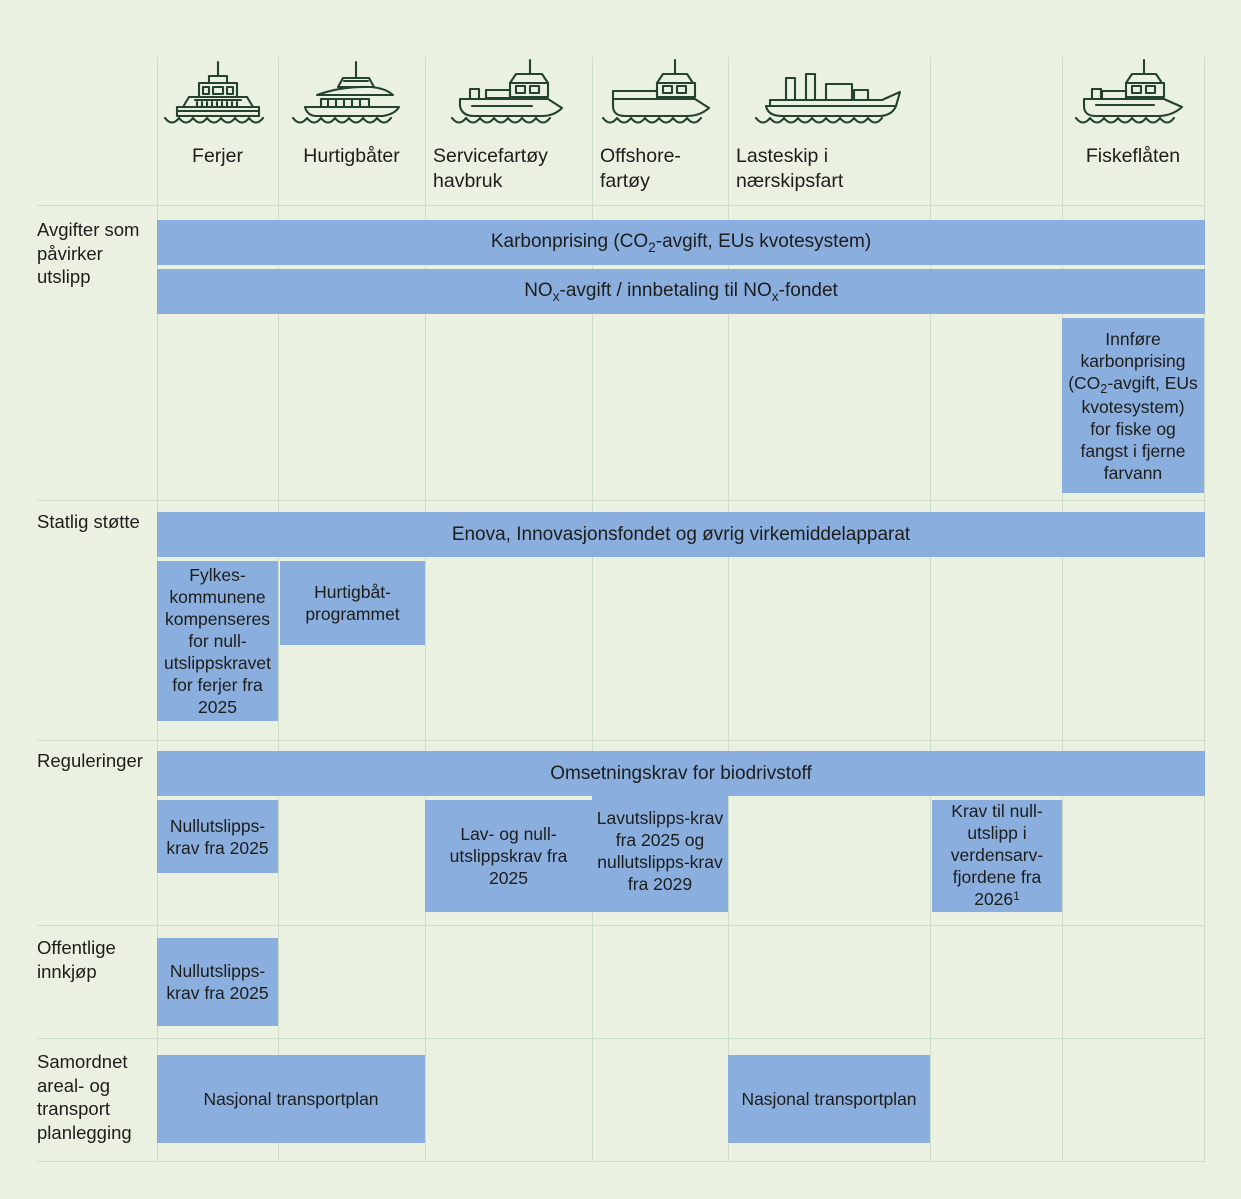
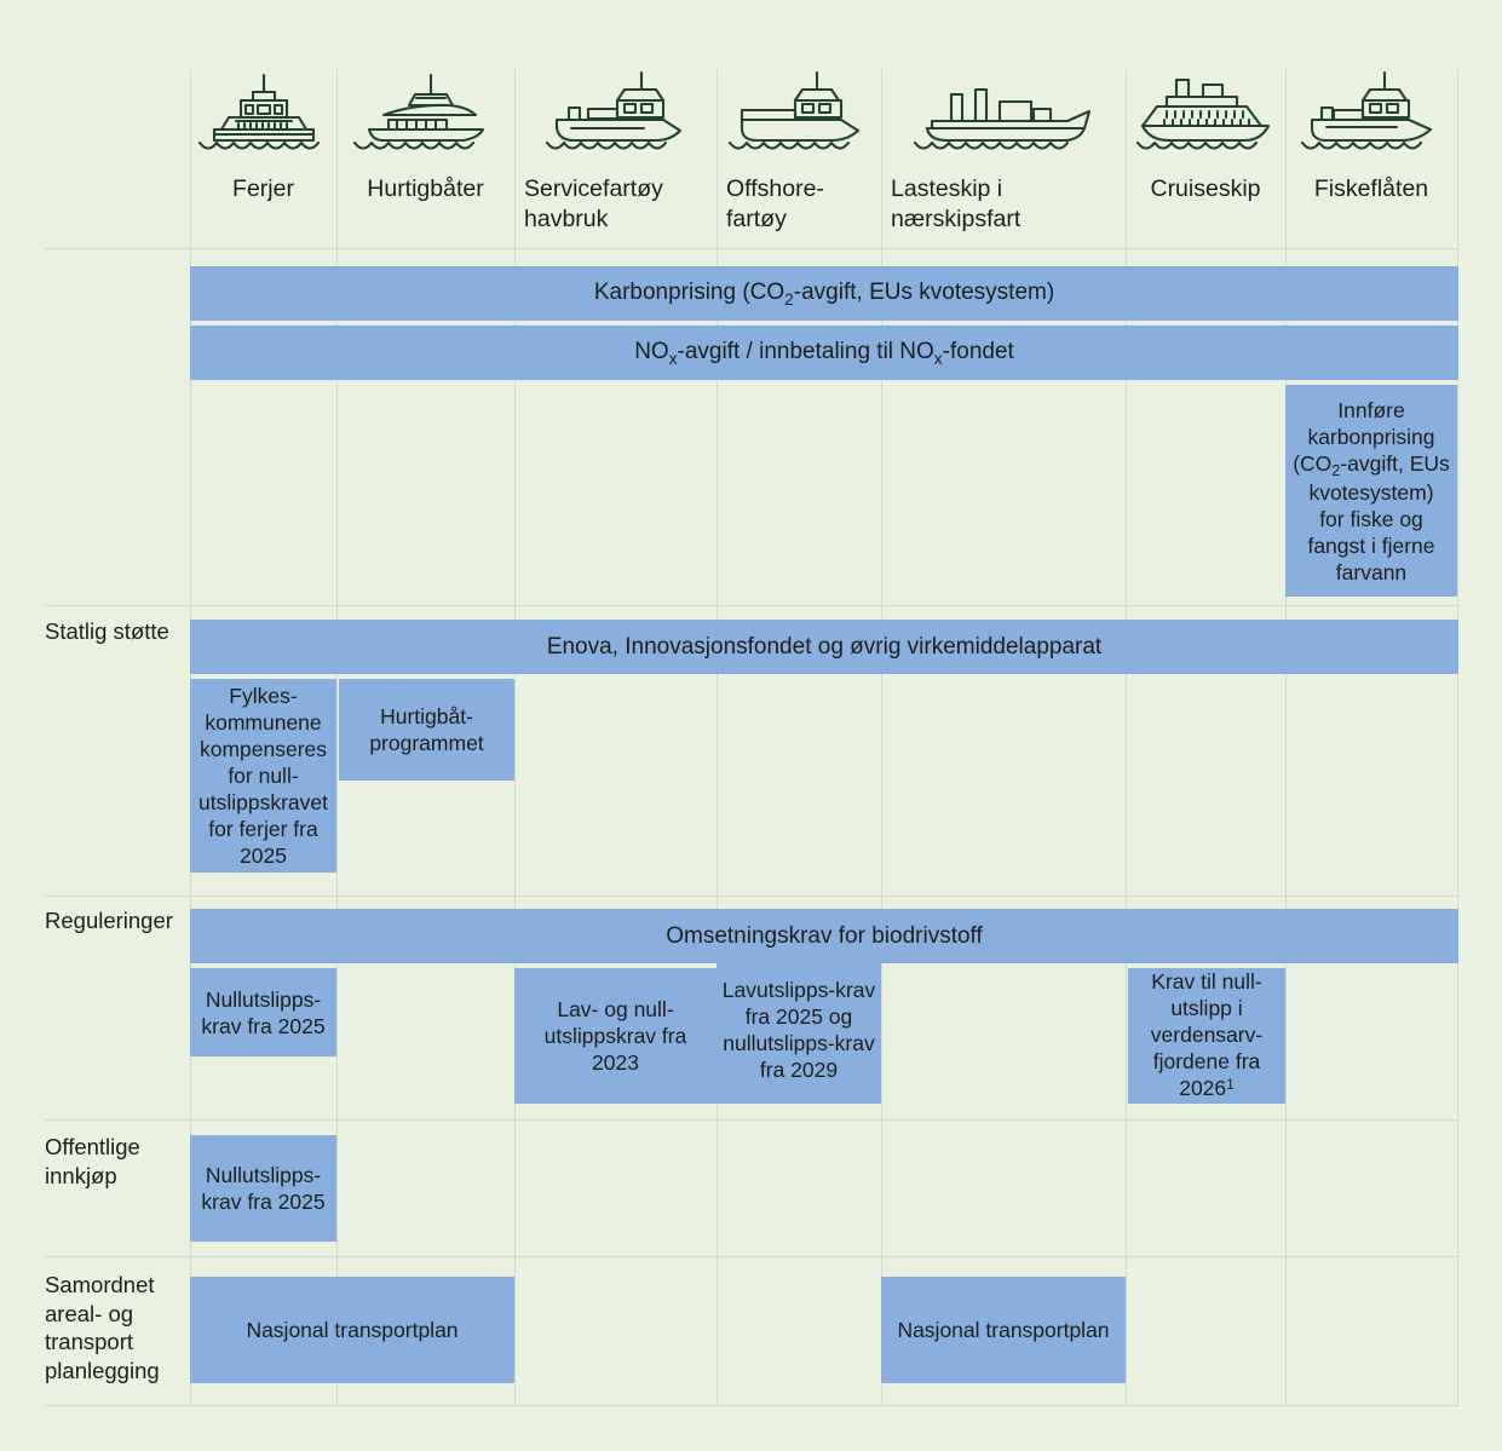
  Ferjer
  Hurtigbåter
  Servicefartøy havbruk
  Offshore-fartøy
  Lasteskip i nærskipsfart
+ Cruiseskip
  Fiskeflåten
- Avgifter som påvirker utslipp
  Karbonprising (CO2-avgift, EUs kvotesystem)
  NOx-avgift / innbetaling til NOx-fondet
  Innføre
  karbonprising
  (CO2-avgift, EUs
  kvotesystem)
  for fiske og
  fangst i fjerne
  farvann
  Statlig støtte
  Enova, Innovasjonsfondet og øvrig virkemiddelapparat
  Fylkes-kommunene kompenseres for null-utslippskravet for ferjer fra 2025
  Hurtigbåt-programmet
  Reguleringer
  Omsetningskrav for biodrivstoff
  Nullutslipps-krav fra 2025
- Lav- og null-utslippskrav fra 2025
+ Lav- og null-utslippskrav fra 2023
  Lavutslipps-krav fra 2025 og nullutslipps-krav fra 2029
  Krav til null-utslipp i verdensarv-fjordene fra 20261
  Offentlige innkjøp
  Nullutslipps-krav fra 2025
  Samordnet areal- og transport planlegging
  Nasjonal transportplan
  Nasjonal transportplan
